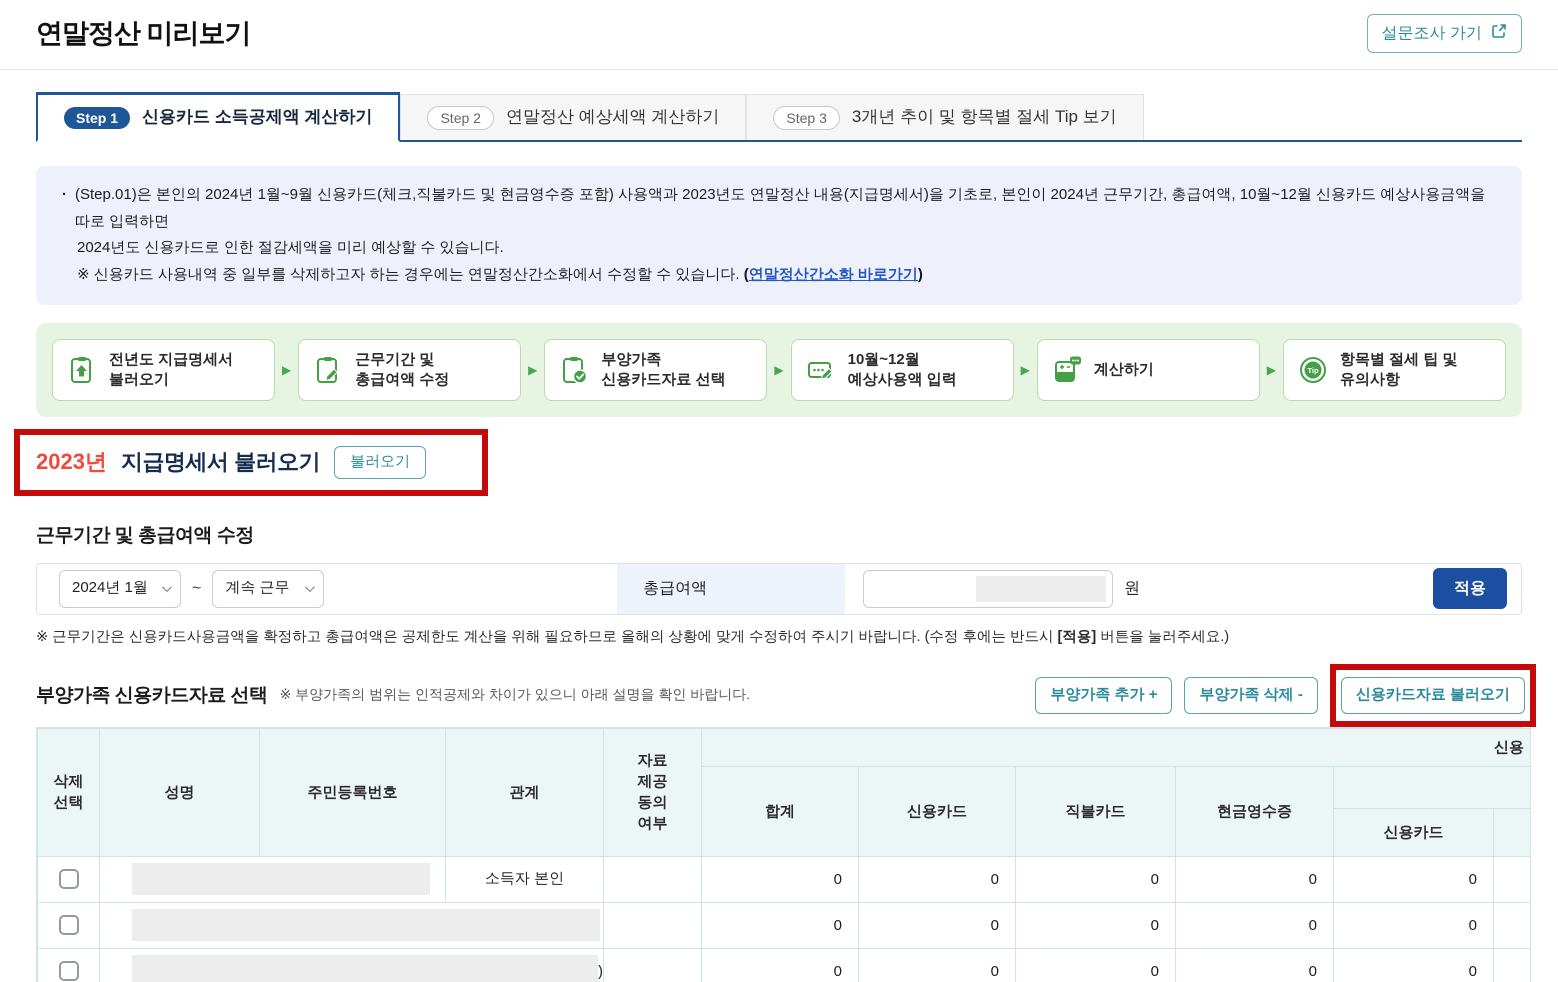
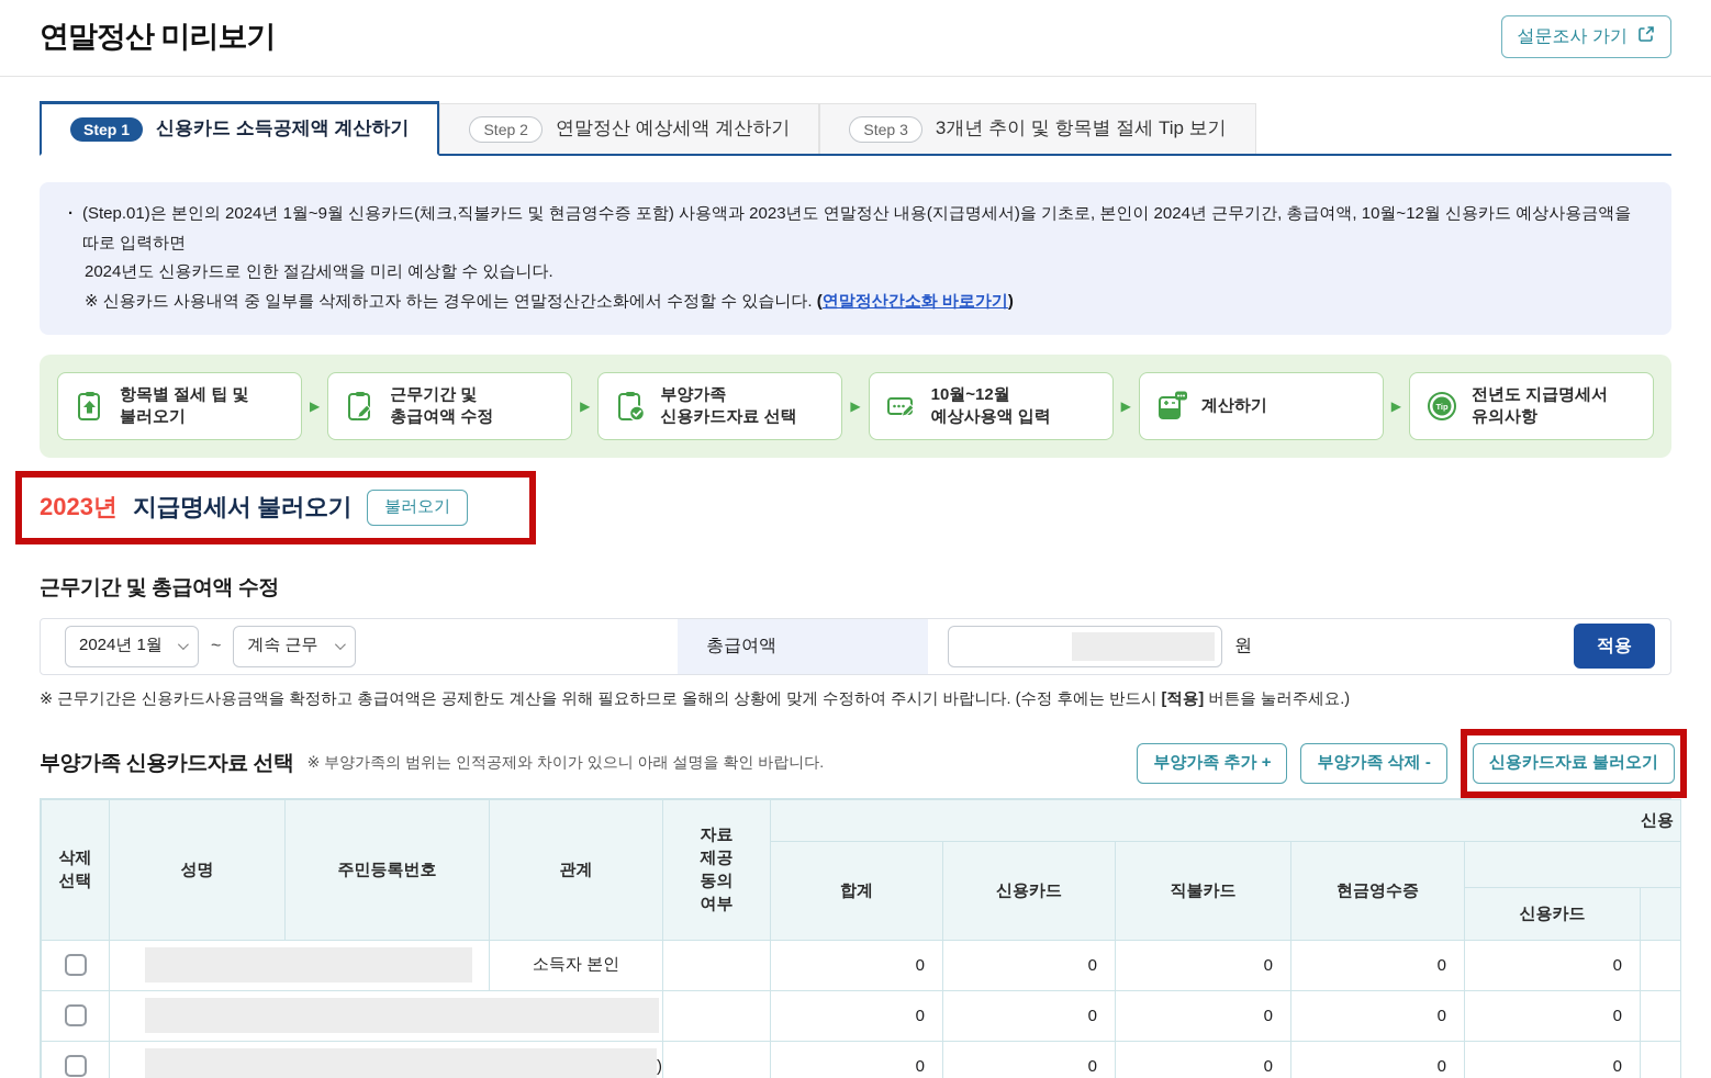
  연말정산 미리보기
  설문조사 가기
  Step 1
  신용카드 소득공제액 계산하기
  Step 2
  연말정산 예상세액 계산하기
  Step 3
  3개년 추이 및 항목별 절세 Tip 보기
  ·
  (Step.01)은 본인의 2024년 1월~9월 신용카드(체크,직불카드 및 현금영수증 포함) 사용액과 2023년도 연말정산 내용(지급명세서)을 기초로, 본인이 2024년 근무기간, 총급여액, 10월~12월 신용카드 예상사용금액을 따로 입력하면
  2024년도 신용카드로 인한 절감세액을 미리 예상할 수 있습니다.
  ※ 신용카드 사용내역 중 일부를 삭제하고자 하는 경우에는 연말정산간소화에서 수정할 수 있습니다. (연말정산간소화 바로가기)
- 전년도 지급명세서
+ 항목별 절세 팁 및
  불러오기
  ▶
  근무기간 및
  총급여액 수정
  ▶
  부양가족
  신용카드자료 선택
  ▶
  10월~12월
  예상사용액 입력
  ▶
  계산하기
  ▶
  Tip
- 항목별 절세 팁 및
+ 전년도 지급명세서
  유의사항
  2023년
  지급명세서 불러오기
  불러오기
  근무기간 및 총급여액 수정
  2024년 1월
  ~
  계속 근무
  총급여액
  원
  적용
  ※ 근무기간은 신용카드사용금액을 확정하고 총급여액은 공제한도 계산을 위해 필요하므로 올해의 상황에 맞게 수정하여 주시기 바랍니다. (수정 후에는 반드시 [적용] 버튼을 눌러주세요.)
  부양가족 신용카드자료 선택
  ※ 부양가족의 범위는 인적공제와 차이가 있으니 아래 설명을 확인 바랍니다.
  부양가족 추가 +
  부양가족 삭제 -
  신용카드자료 불러오기
  삭제 선택	성명	주민등록번호	관계	자료 제공 동의 여부	신용
  합계	신용카드	직불카드	현금영수증
  신용카드
  		소득자 본인		0	0	0	0	0
  			0	0	0	0	0
  	)		0	0	0	0	0
